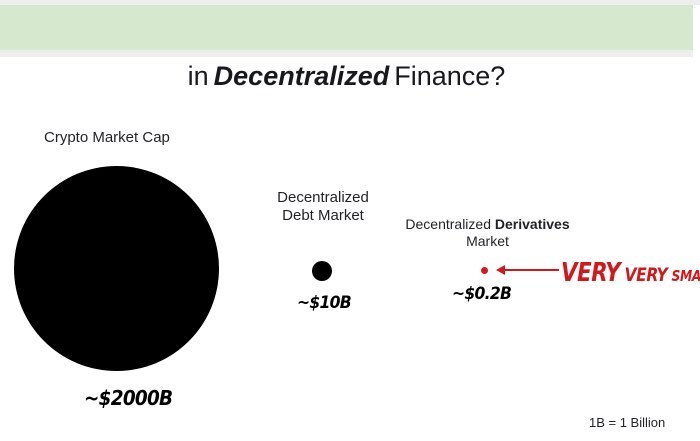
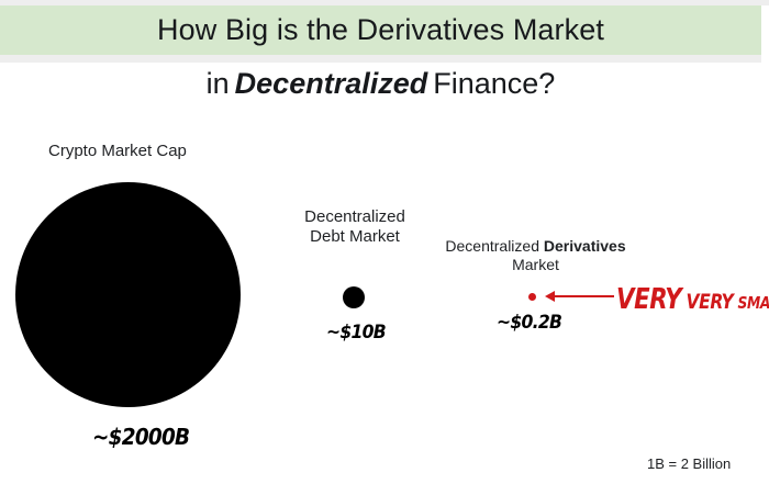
+ How Big is the Derivatives Market
  in
  Decentralized
  Finance?
  Crypto Market Cap
  ~$2000B
  Decentralized
  Debt Market
  ~$10B
  Decentralized Derivatives
  Market
  ~$0.2B
  VERY VERY SMA
- 1B = 1 Billion
+ 1B = 2 Billion
